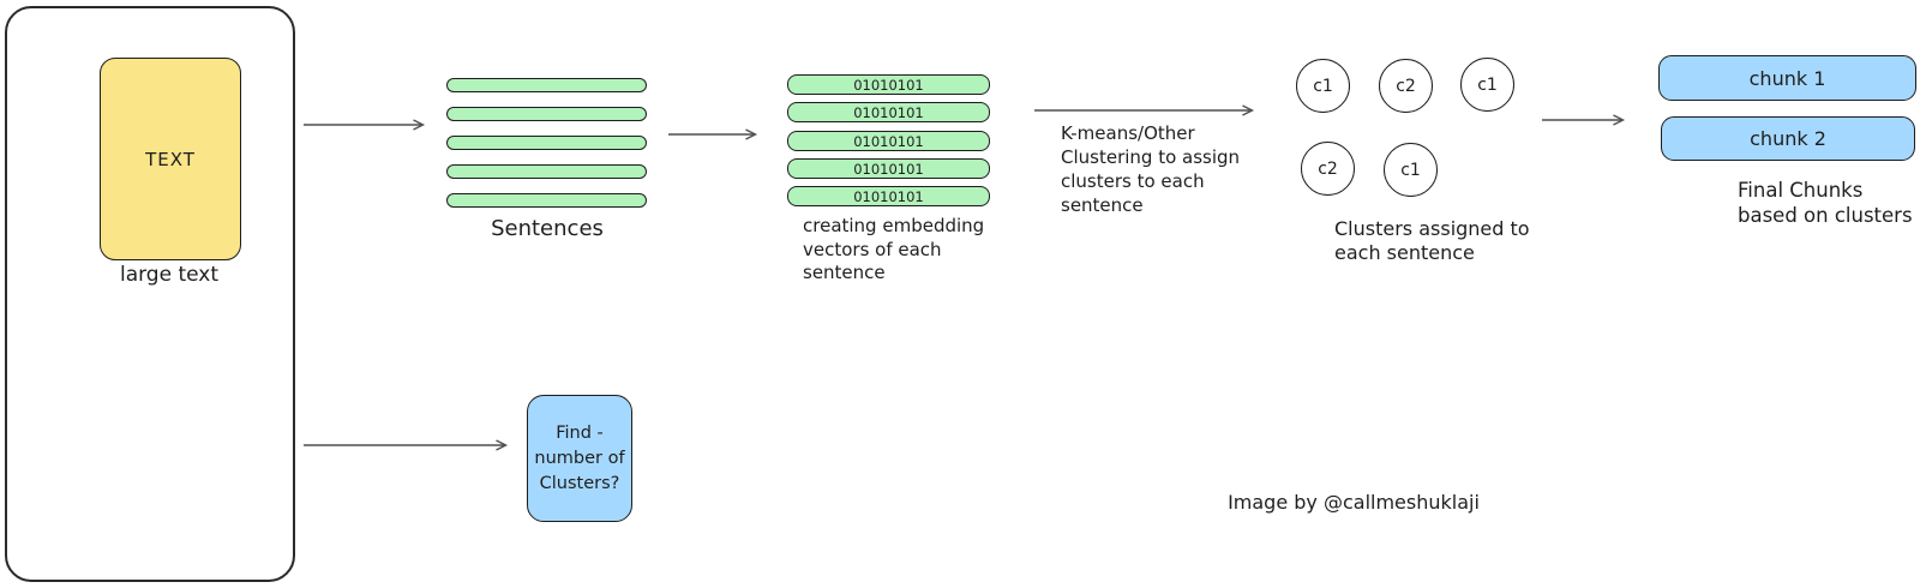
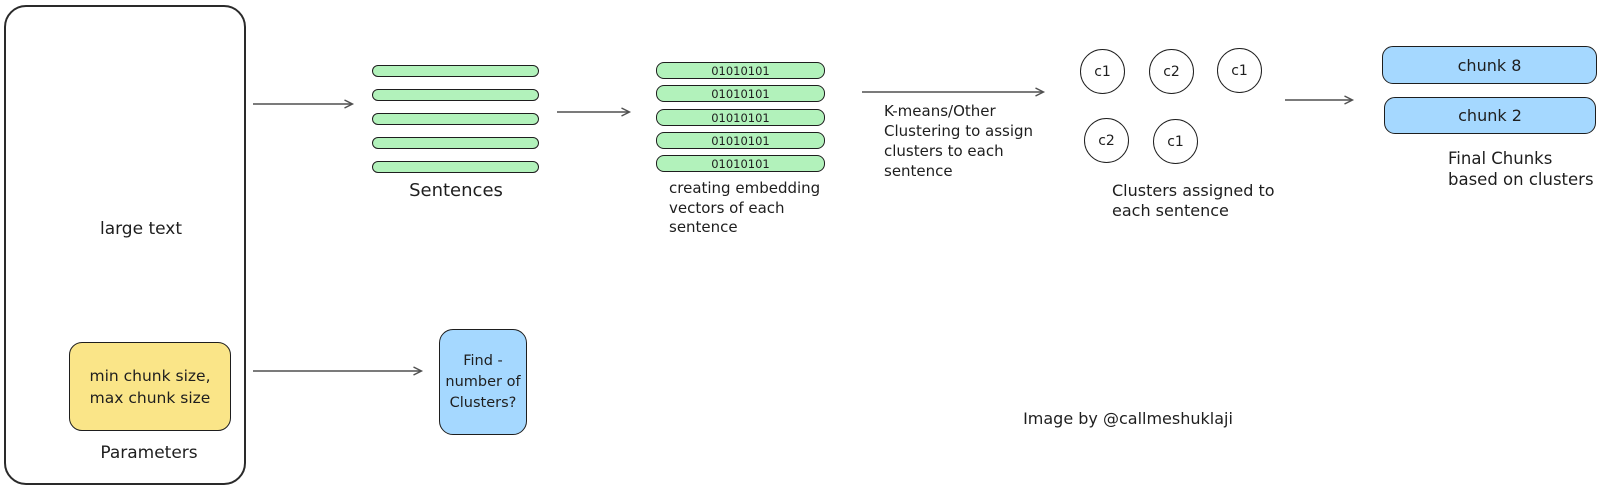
- TEXT
  large text
+ min chunk size,
+ max chunk size
+ Parameters
  Sentences
  01010101
  01010101
  01010101
  01010101
  01010101
  creating embedding
  vectors of each
  sentence
  K-means/Other
  Clustering to assign
  clusters to each
  sentence
  c1
  c2
  c1
  c2
  c1
  Clusters assigned to
  each sentence
- chunk 1
+ chunk 8
  chunk 2
  Final Chunks
  based on clusters
  Find -
  number of
  Clusters?
  Image by @callmeshuklaji
